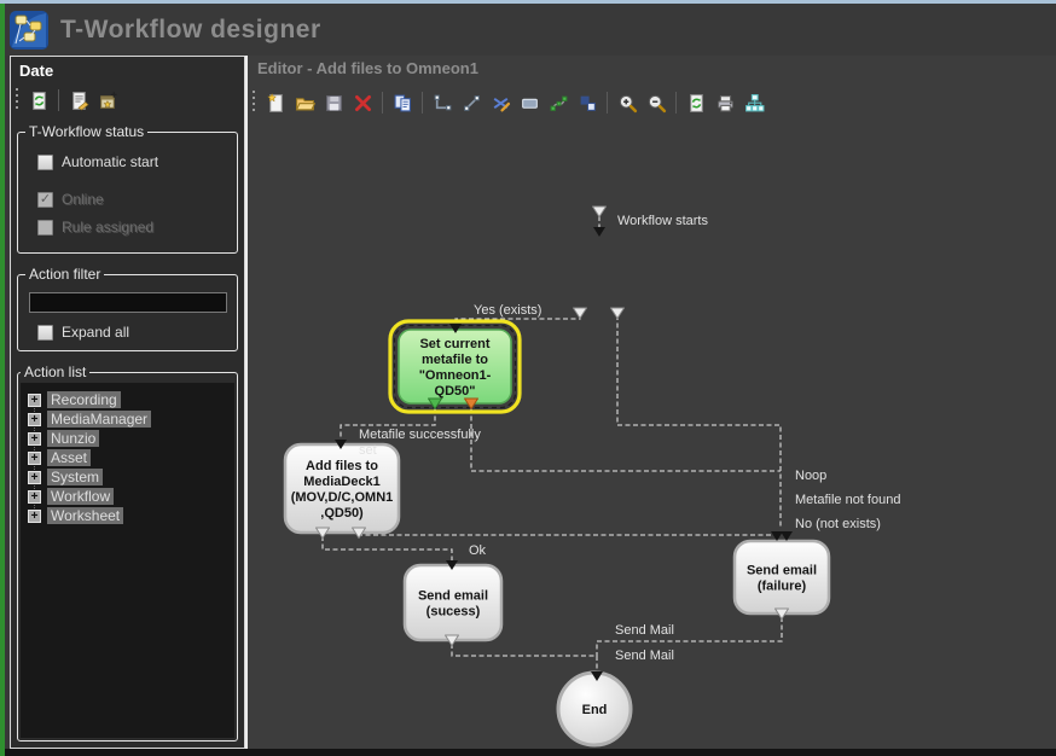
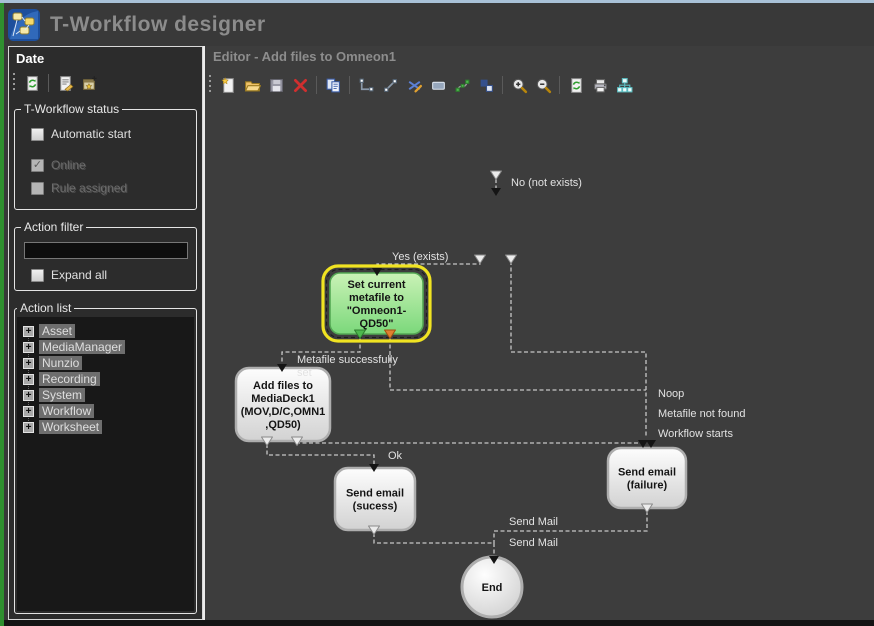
  T-Workflow designer
  Date
  T-Workflow status
  Automatic start
  ✓
  Online
  Rule assigned
  Action filter
  Expand all
  Action list
  +
- Recording
+ Asset
  +
  MediaManager
  +
  Nunzio
  +
- Asset
+ Recording
  +
  System
  +
  Workflow
  +
  Worksheet
  Editor - Add files to Omneon1
  Set current
  metafile to
  "Omneon1-
  QD50"
  Add files to
  MediaDeck1
  (MOV,D/C,OMN1
  ,QD50)
  Send email
  (sucess)
  Send email
  (failure)
  End
- Workflow starts
+ No (not exists)
  Yes (exists)
  Metafile successfully
  set
  Ok
  Noop
  Metafile not found
- No (not exists)
+ Workflow starts
  Send Mail
  Send Mail
